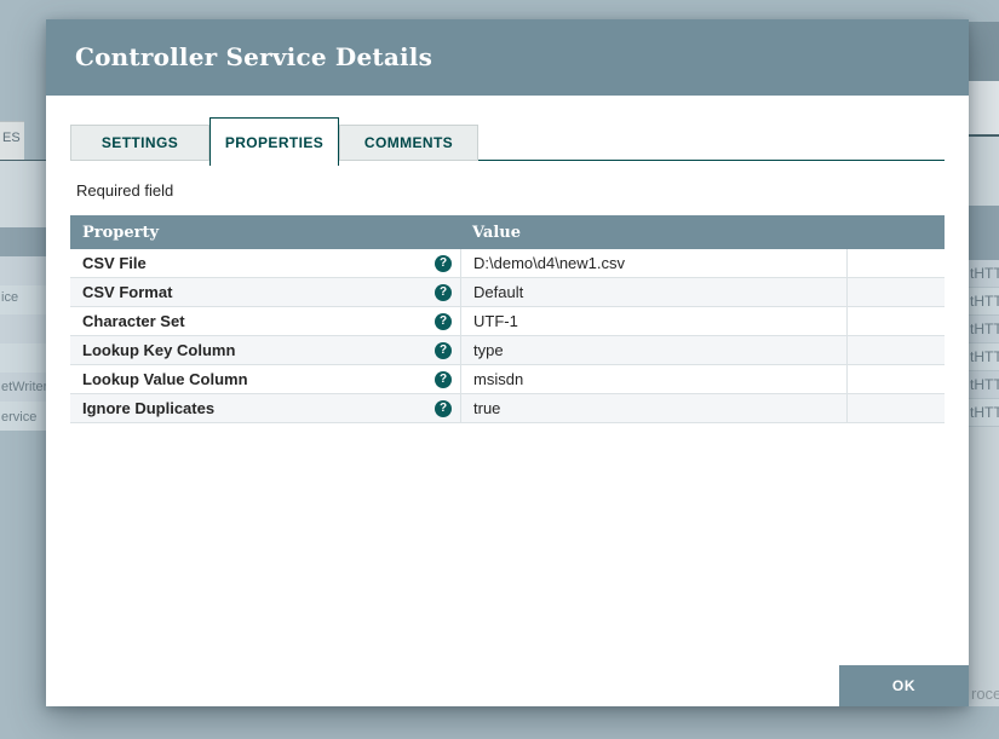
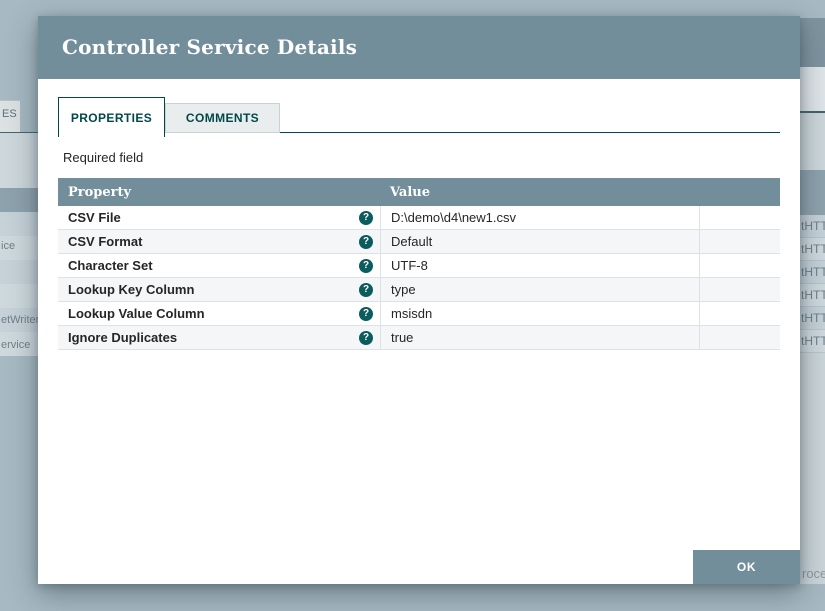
  ES
  ice
  etWrite
  ervice
  tHTT
  tHTT
  tHTT
  tHTT
  tHTT
  tHTT
  roce
  Controller Service Details
- SETTINGS
  PROPERTIES
  COMMENTS
  Required field
  Property
  Value
  CSV File
  ?
  D:\demo\d4\new1.csv
  CSV Format
  ?
  Default
  Character Set
  ?
- UTF-1
+ UTF-8
  Lookup Key Column
  ?
  type
  Lookup Value Column
  ?
  msisdn
  Ignore Duplicates
  ?
  true
  OK
